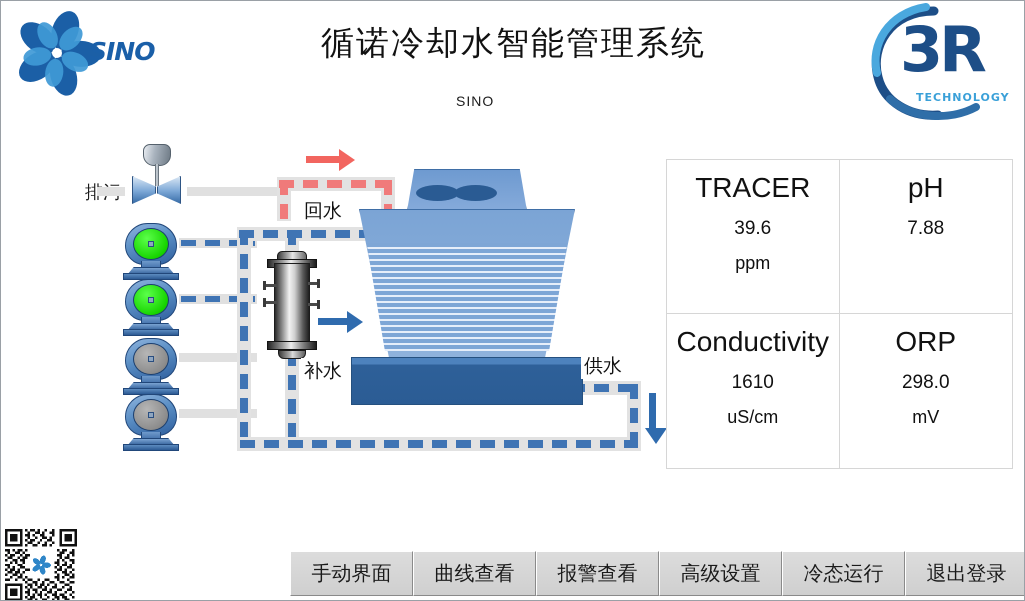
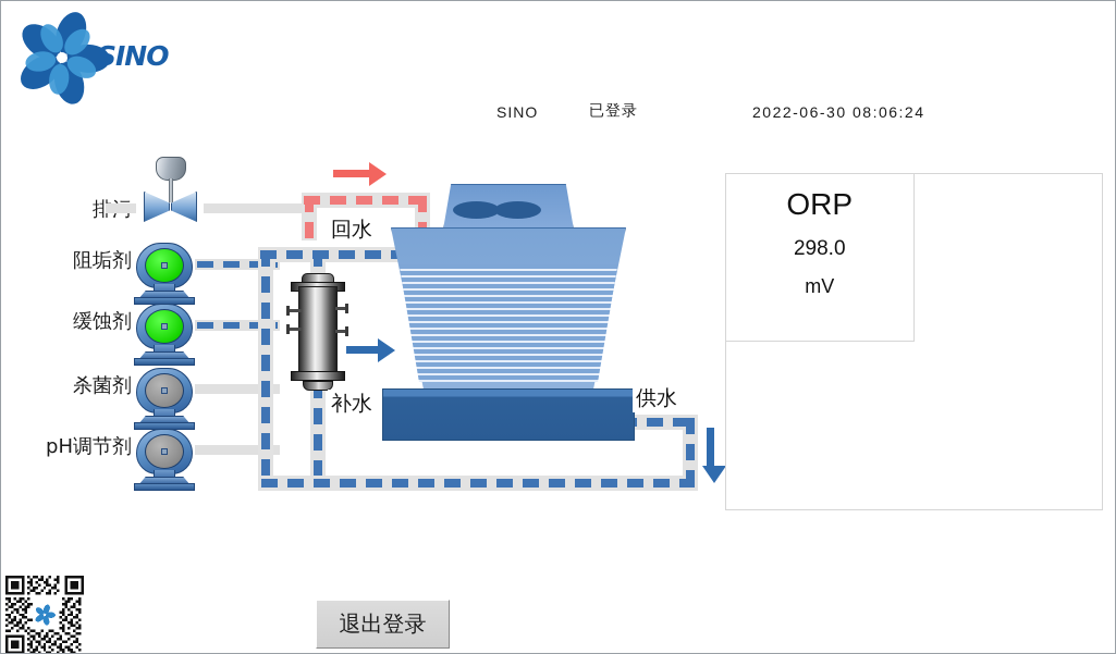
  SINO
- 3R
- TECHNOLOGY
- 循诺冷却水智能管理系统
  SINO
+ 已登录
+ 2022-06-30 08:06:24
+ 阻垢剂
+ 缓蚀剂
+ 杀菌剂
+ pH调节剂
  回水
  补水
  供水
- TRACER
- 39.6
- ppm
- pH
- 7.88
- Conductivity
- 1610
- uS/cm
  ORP
  298.0
  mV
- 手动界面
- 曲线查看
- 报警查看
- 高级设置
- 冷态运行
  退出登录
